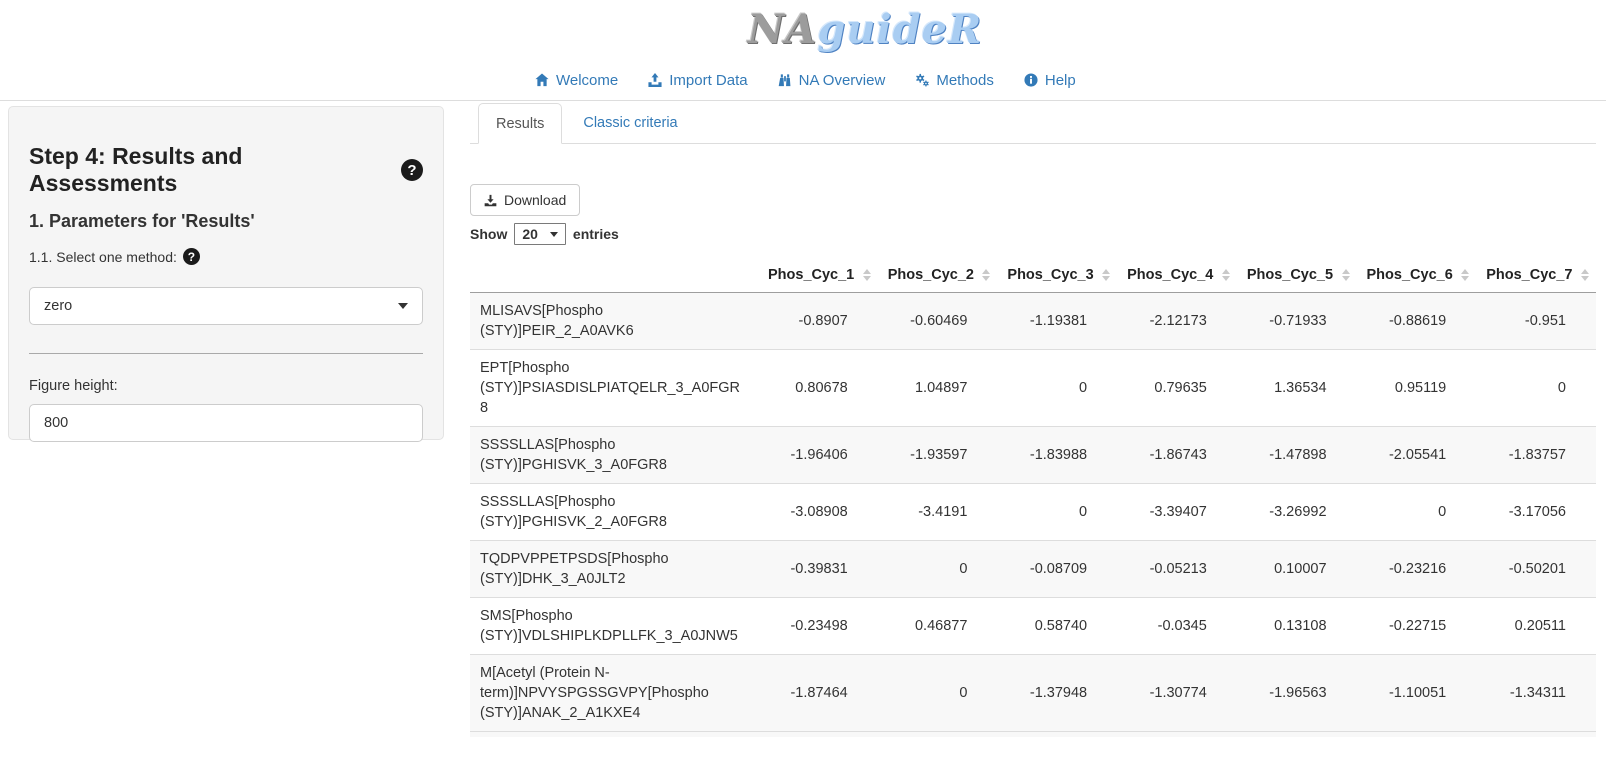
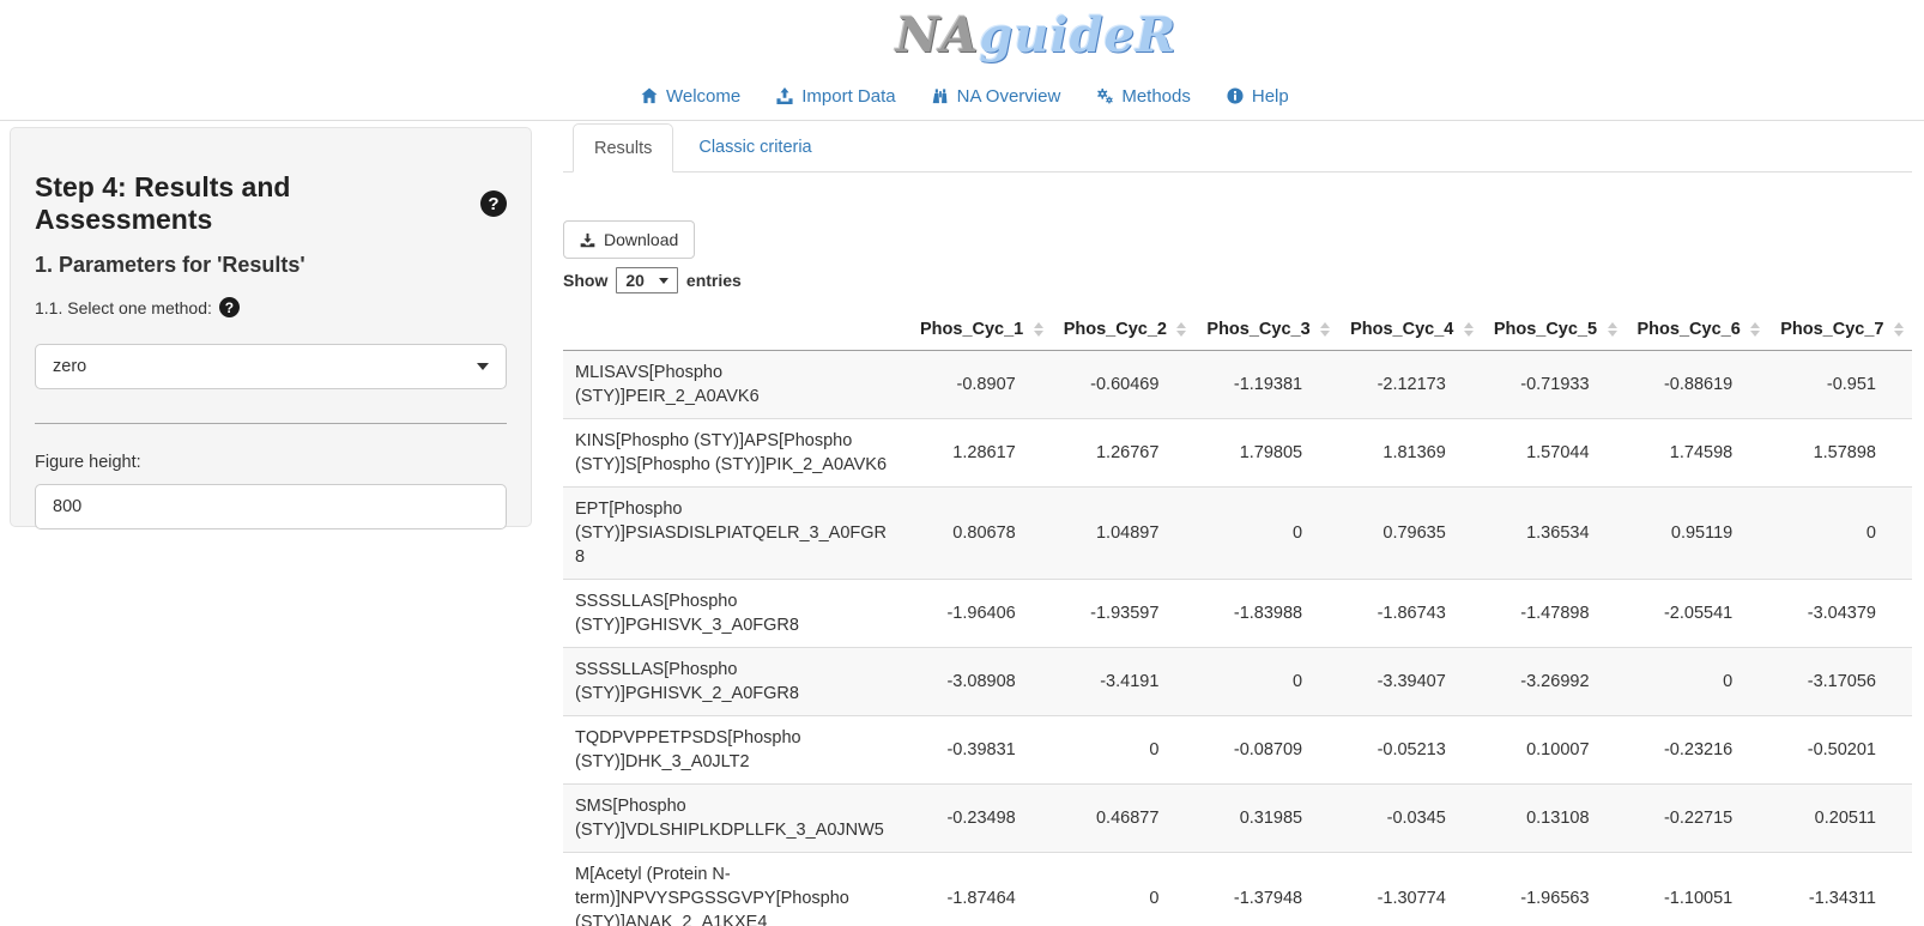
  NAguideR
  Welcome
  Import Data
  NA Overview
  Methods
  Help
  Step 4: Results and Assessments
  ?
  1. Parameters for 'Results'
  1.1. Select one method:
  ?
  zero
  Figure height:
  800
  Results
  Classic criteria
  Download
  Show
  20
  entries
  	Phos_Cyc_1	Phos_Cyc_2	Phos_Cyc_3	Phos_Cyc_4	Phos_Cyc_5	Phos_Cyc_6	Phos_Cyc_7
  MLISAVS[Phospho (STY)]PEIR_2_A0AVK6	-0.8907	-0.60469	-1.19381	-2.12173	-0.71933	-0.88619	-0.951
+ KINS[Phospho (STY)]APS[Phospho (STY)]S[Phospho (STY)]PIK_2_A0AVK6	1.28617	1.26767	1.79805	1.81369	1.57044	1.74598	1.57898
  EPT[Phospho (STY)]PSIASDISLPIATQELR_3_A0FGR8	0.80678	1.04897	0	0.79635	1.36534	0.95119	0
- SSSSLLAS[Phospho (STY)]PGHISVK_3_A0FGR8	-1.96406	-1.93597	-1.83988	-1.86743	-1.47898	-2.05541	-1.83757
+ SSSSLLAS[Phospho (STY)]PGHISVK_3_A0FGR8	-1.96406	-1.93597	-1.83988	-1.86743	-1.47898	-2.05541	-3.04379
  SSSSLLAS[Phospho (STY)]PGHISVK_2_A0FGR8	-3.08908	-3.4191	0	-3.39407	-3.26992	0	-3.17056
  TQDPVPPETPSDS[Phospho (STY)]DHK_3_A0JLT2	-0.39831	0	-0.08709	-0.05213	0.10007	-0.23216	-0.50201
- SMS[Phospho (STY)]VDLSHIPLKDPLLFK_3_A0JNW5	-0.23498	0.46877	0.58740	-0.0345	0.13108	-0.22715	0.20511
+ SMS[Phospho (STY)]VDLSHIPLKDPLLFK_3_A0JNW5	-0.23498	0.46877	0.31985	-0.0345	0.13108	-0.22715	0.20511
  M[Acetyl (Protein N-term)]NPVYSPGSSGVPY[Phospho (STY)]ANAK_2_A1KXE4	-1.87464	0	-1.37948	-1.30774	-1.96563	-1.10051	-1.34311
